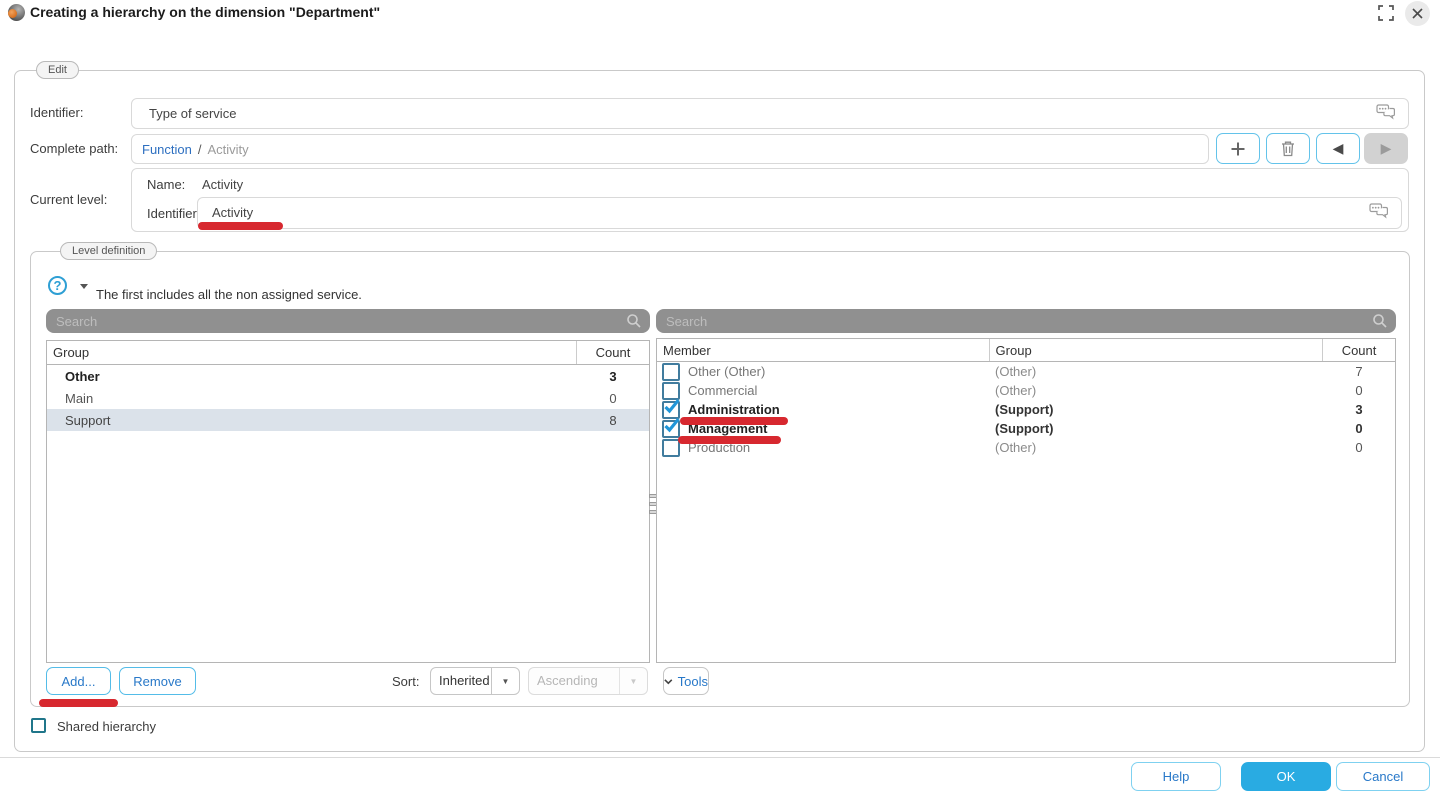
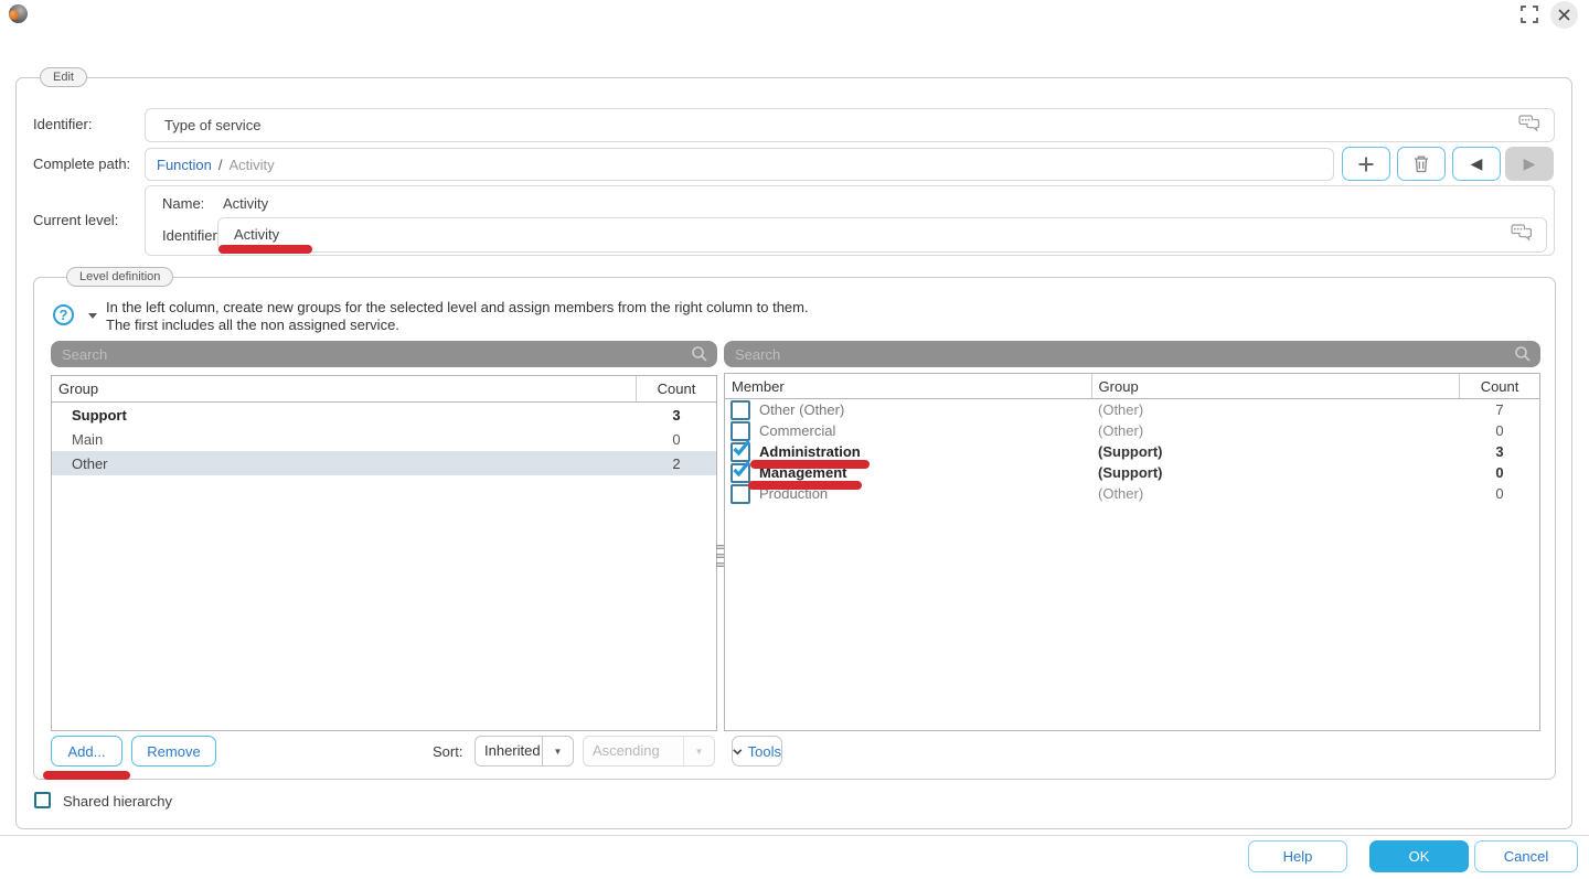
- Creating a hierarchy on the dimension "Department"
  Edit
  Identifier:
  Type of service
  Complete path:
  Function
  /
  Activity
  ◀
  ▶
  Current level:
  Name:
  Activity
  Identifier
  Activity
  Level definition
  ?
+ In the left column, create new groups for the selected level and assign members from the right column to them.
  The first includes all the non assigned service.
  Search
  Group
  Count
- Other
+ Support
  3
  Main
  0
- Support
+ Other
- 8
+ 2
  Search
  Member
  Group
  Count
  Other (Other)
  (Other)
  7
  Commercial
  (Other)
  0
  Administration
  (Support)
  3
  Management
  (Support)
  0
  Production
  (Other)
  0
  Add...
  Remove
  Sort:
  Inherited
  ▼
  Ascending
  ▼
  Tools
  Shared hierarchy
  Help
  OK
  Cancel
